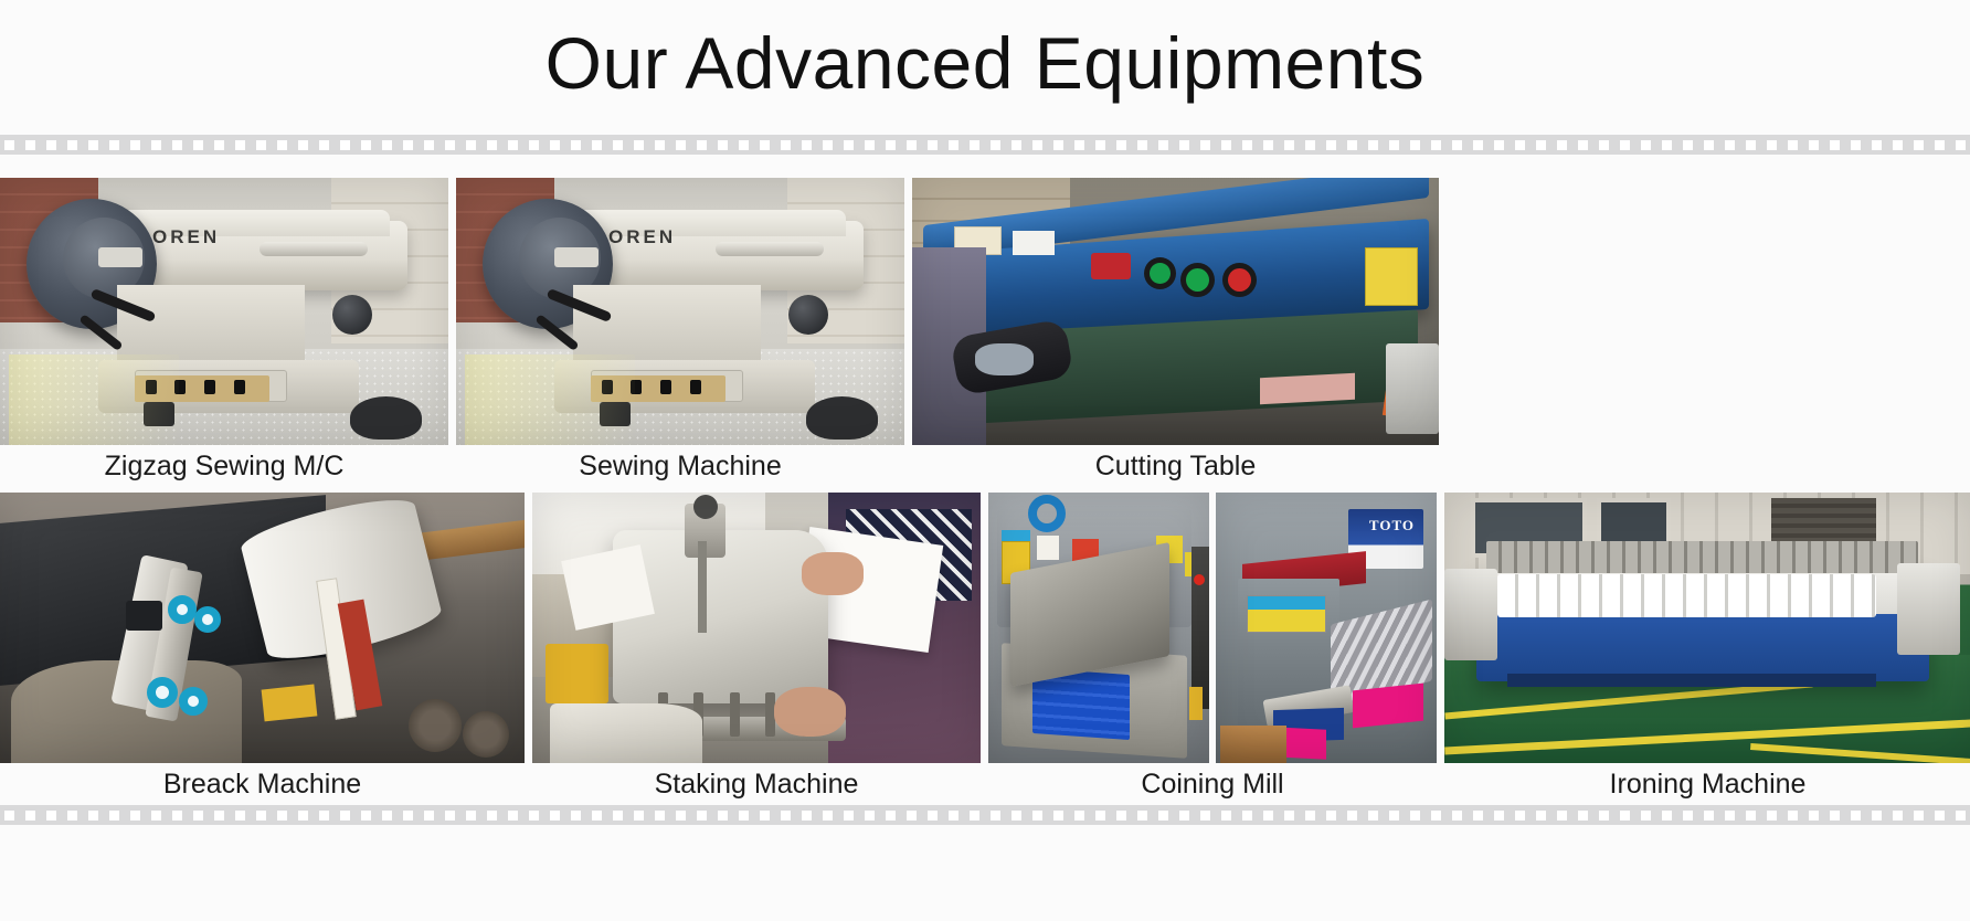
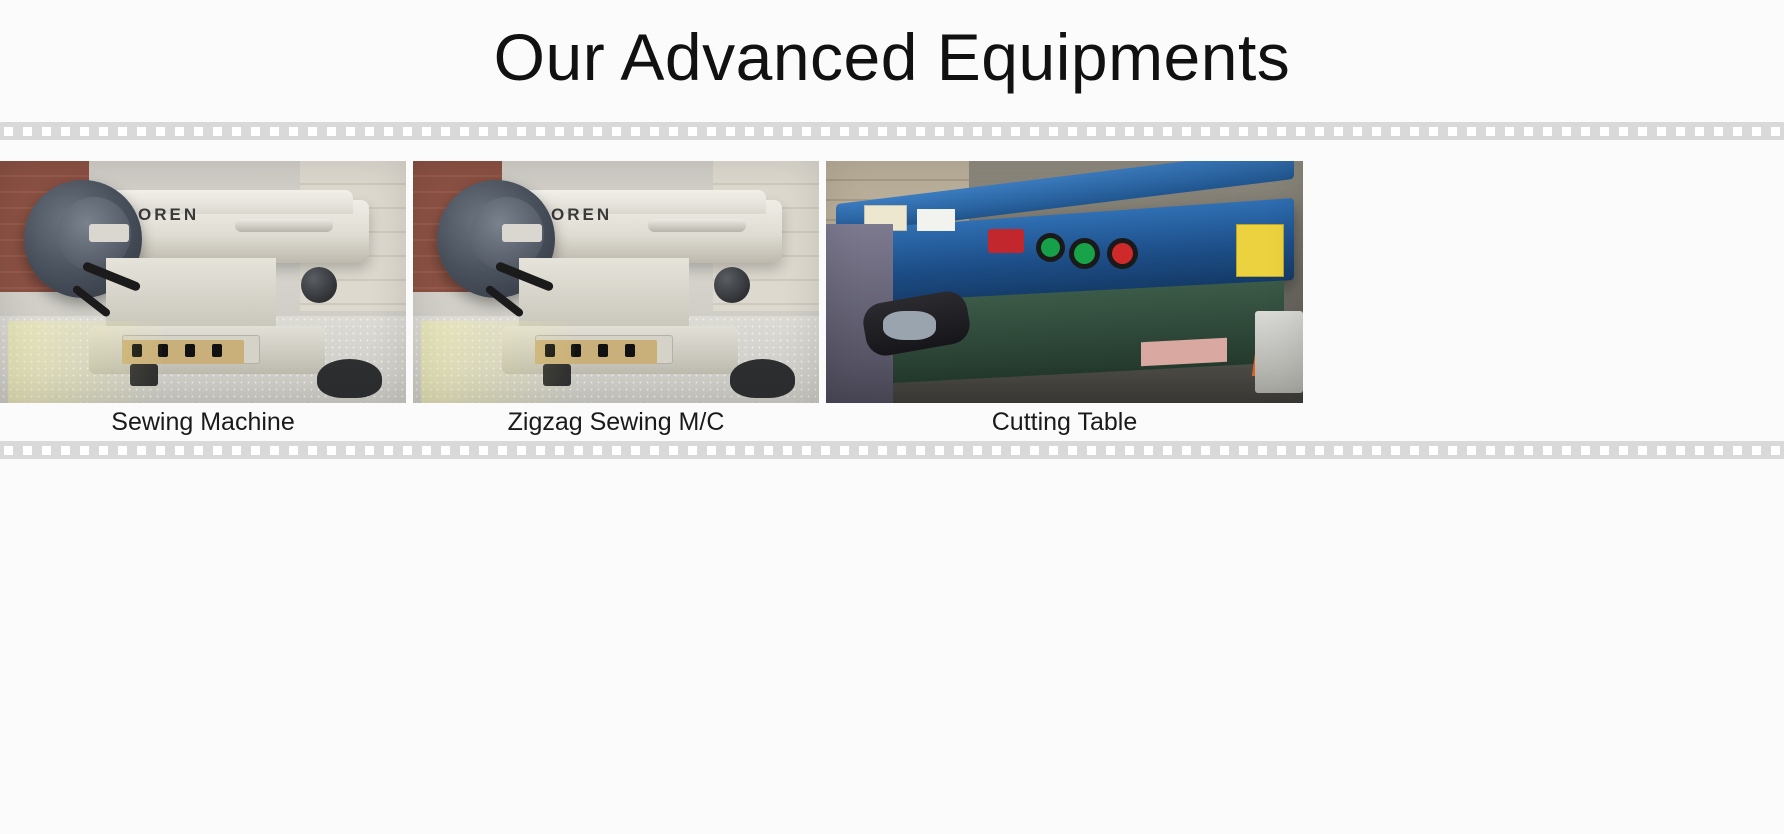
  Our Advanced Equipments
  OREN
- Zigzag Sewing M/C
+ Sewing Machine
  OREN
- Sewing Machine
+ Zigzag Sewing M/C
  Cutting Table
- Breack Machine
- Staking Machine
- TOTO
- Coining Mill
- Ironing Machine
